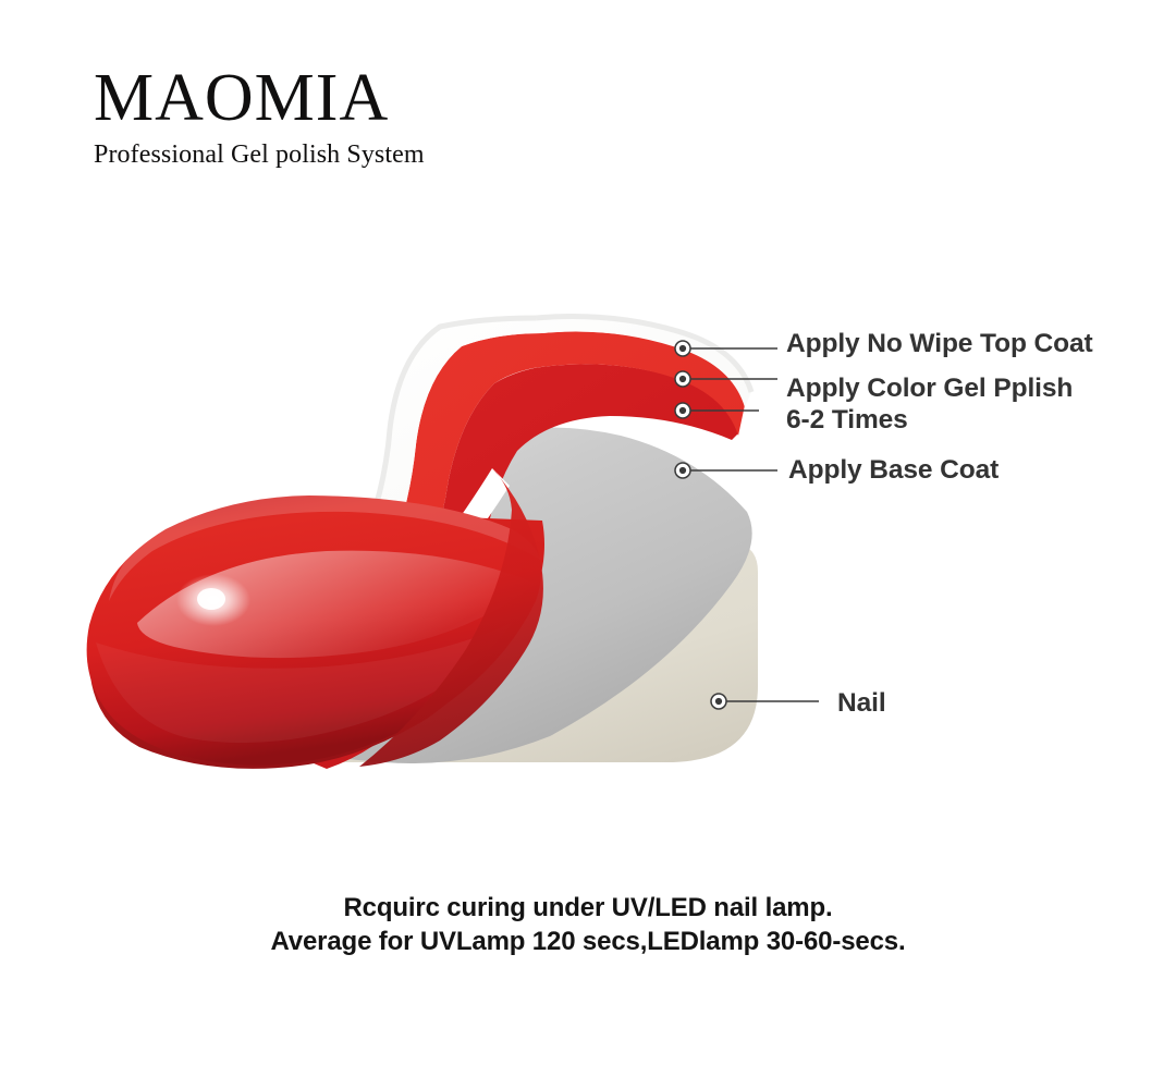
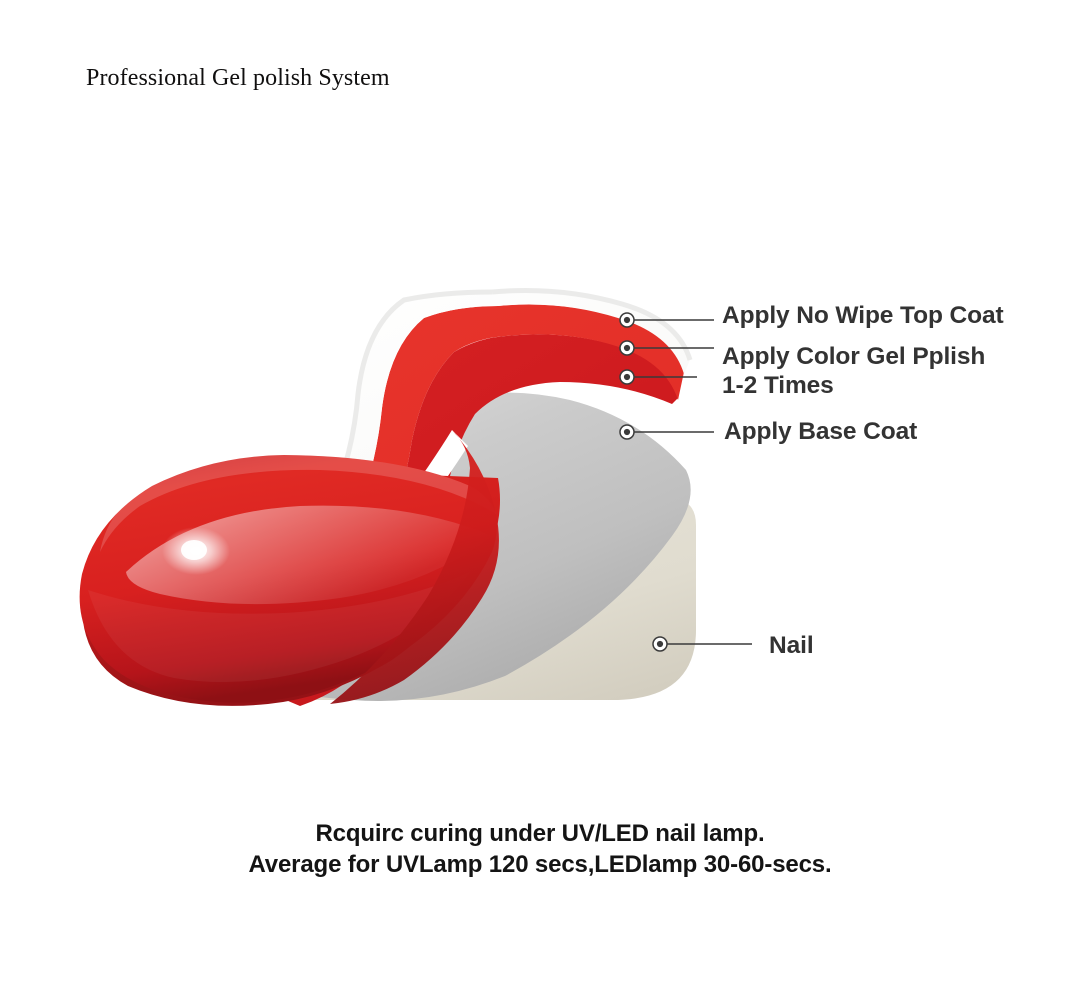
- MAOMIA
  Professional Gel polish System
  Apply No Wipe Top Coat
  Apply Color Gel Pplish
- 6-2 Times
+ 1-2 Times
  Apply Base Coat
  Nail
  Rcquirc curing under UV/LED nail lamp.
  Average for UVLamp 120 secs,LEDlamp 30-60-secs.
